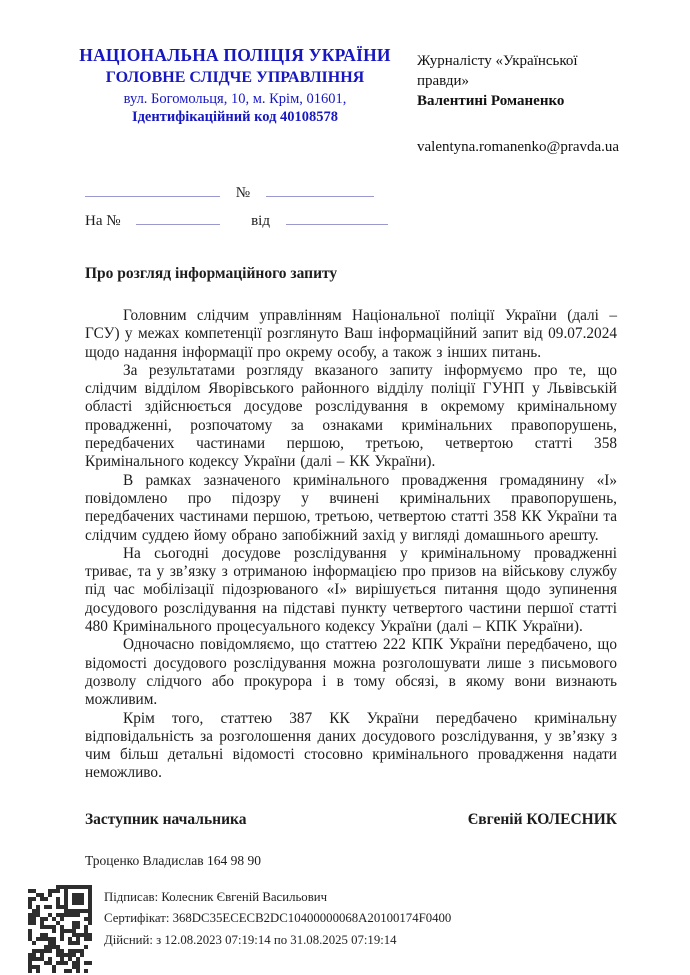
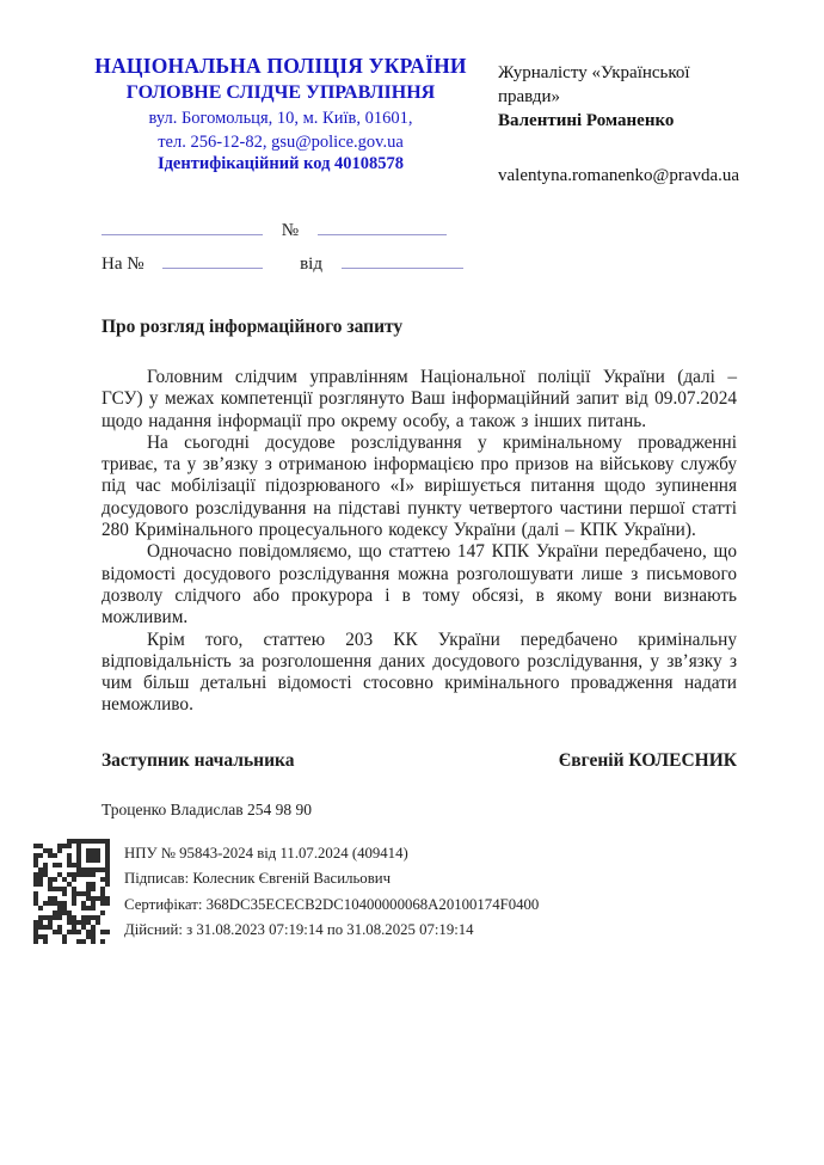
  НАЦІОНАЛЬНА ПОЛІЦІЯ УКРАЇНИ
  ГОЛОВНЕ СЛІДЧЕ УПРАВЛІННЯ
- вул. Богомольця, 10, м. Крім, 01601,
+ вул. Богомольця, 10, м. Київ, 01601,
+ тел. 256-12-82, gsu@police.gov.ua
  Ідентифікаційний код 40108578
  Журналісту «Української правди»
  Валентині Романенко
  valentyna.romanenko@pravda.ua
  №
  На № від
  Про розгляд інформаційного запиту
  Головним слідчим управлінням Національної поліції України (далі – ГСУ) у межах компетенції розглянуто Ваш інформаційний запит від 09.07.2024 щодо надання інформації про окрему особу, а також з інших питань.
- За результатами розгляду вказаного запиту інформуємо про те, що слідчим відділом Яворівського районного відділу поліції ГУНП у Львівській області здійснюється досудове розслідування в окремому кримінальному провадженні, розпочатому за ознаками кримінальних правопорушень, передбачених частинами першою, третьою, четвертою статті 358 Кримінального кодексу України (далі – КК України).
- В рамках зазначеного кримінального провадження громадянину «І» повідомлено про підозру у вчинені кримінальних правопорушень, передбачених частинами першою, третьою, четвертою статті 358 КК України та слідчим суддею йому обрано запобіжний захід у вигляді домашнього арешту.
- На сьогодні досудове розслідування у кримінальному провадженні триває, та у зв’язку з отриманою інформацією про призов на військову службу під час мобілізації підозрюваного «І» вирішується питання щодо зупинення досудового розслідування на підставі пункту четвертого частини першої статті 480 Кримінального процесуального кодексу України (далі – КПК України).
+ На сьогодні досудове розслідування у кримінальному провадженні триває, та у зв’язку з отриманою інформацією про призов на військову службу під час мобілізації підозрюваного «І» вирішується питання щодо зупинення досудового розслідування на підставі пункту четвертого частини першої статті 280 Кримінального процесуального кодексу України (далі – КПК України).
- Одночасно повідомляємо, що статтею 222 КПК України передбачено, що відомості досудового розслідування можна розголошувати лише з письмового дозволу слідчого або прокурора і в тому обсязі, в якому вони визнають можливим.
+ Одночасно повідомляємо, що статтею 147 КПК України передбачено, що відомості досудового розслідування можна розголошувати лише з письмового дозволу слідчого або прокурора і в тому обсязі, в якому вони визнають можливим.
- Крім того, статтею 387 КК України передбачено кримінальну відповідальність за розголошення даних досудового розслідування, у зв’язку з чим більш детальні відомості стосовно кримінального провадження надати неможливо.
+ Крім того, статтею 203 КК України передбачено кримінальну відповідальність за розголошення даних досудового розслідування, у зв’язку з чим більш детальні відомості стосовно кримінального провадження надати неможливо.
  Заступник начальника
  Євгеній КОЛЕСНИК
- Троценко Владислав 164 98 90
+ Троценко Владислав 254 98 90
+ НПУ № 95843-2024 від 11.07.2024 (409414)
  Підписав: Колесник Євгеній Васильович
  Сертифікат: 368DC35ECECB2DC10400000068A20100174F0400
- Дійсний: з 12.08.2023 07:19:14 по 31.08.2025 07:19:14
+ Дійсний: з 31.08.2023 07:19:14 по 31.08.2025 07:19:14
